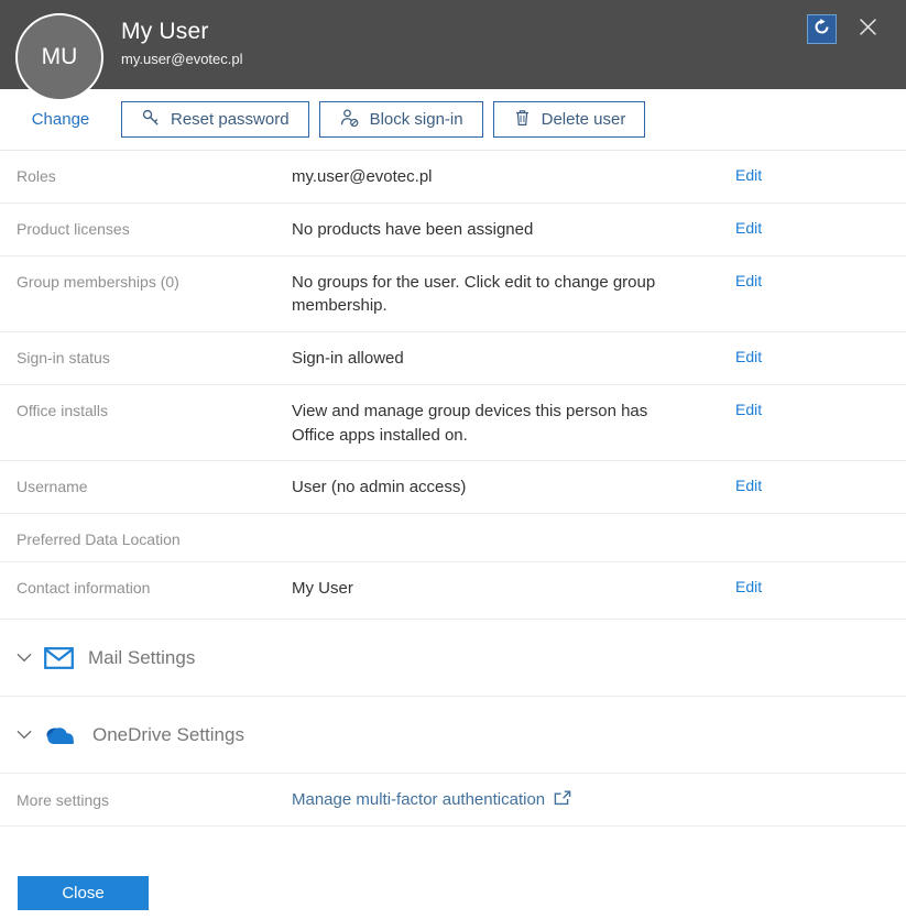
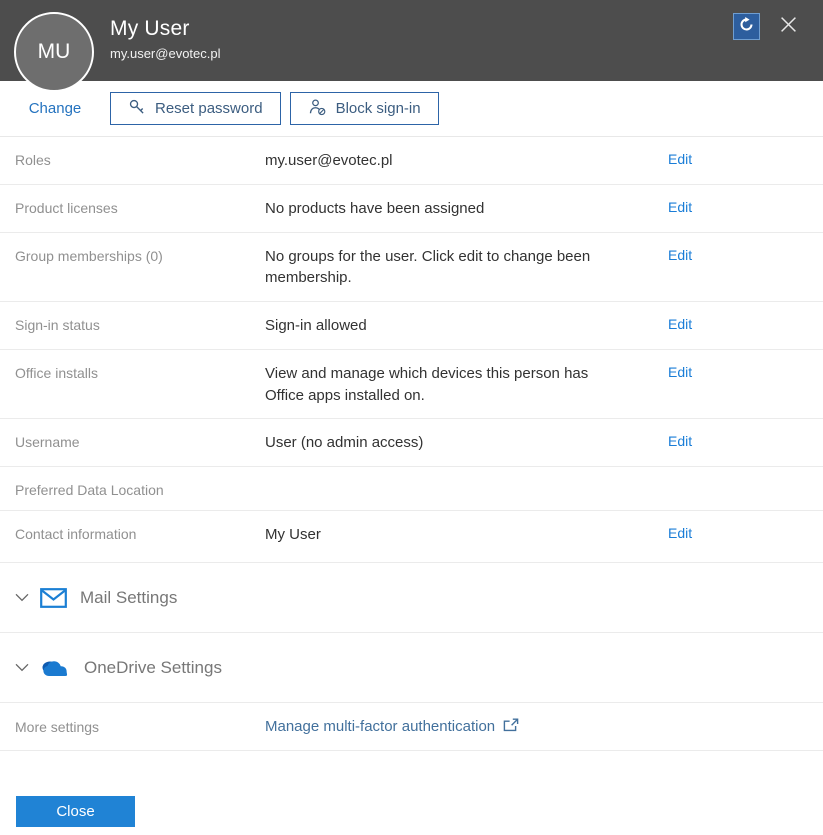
  MU
  My User
  my.user@evotec.pl
  Change
  Reset password
  Block sign-in
- Delete user
  Roles
  my.user@evotec.pl
  Edit
  Product licenses
  No products have been assigned
  Edit
  Group memberships (0)
- No groups for the user. Click edit to change group membership.
+ No groups for the user. Click edit to change been membership.
  Edit
  Sign-in status
  Sign-in allowed
  Edit
  Office installs
- View and manage group devices this person has Office apps installed on.
+ View and manage which devices this person has Office apps installed on.
  Edit
  Username
  User (no admin access)
  Edit
  Preferred Data Location
  Contact information
  My User
  Edit
  Mail Settings
  OneDrive Settings
  More settings
  Manage multi-factor authentication
  Close
